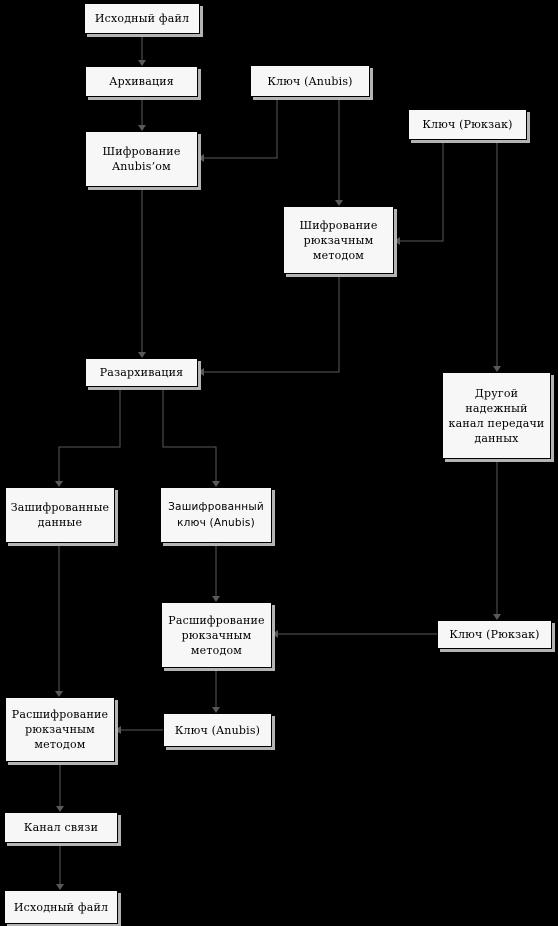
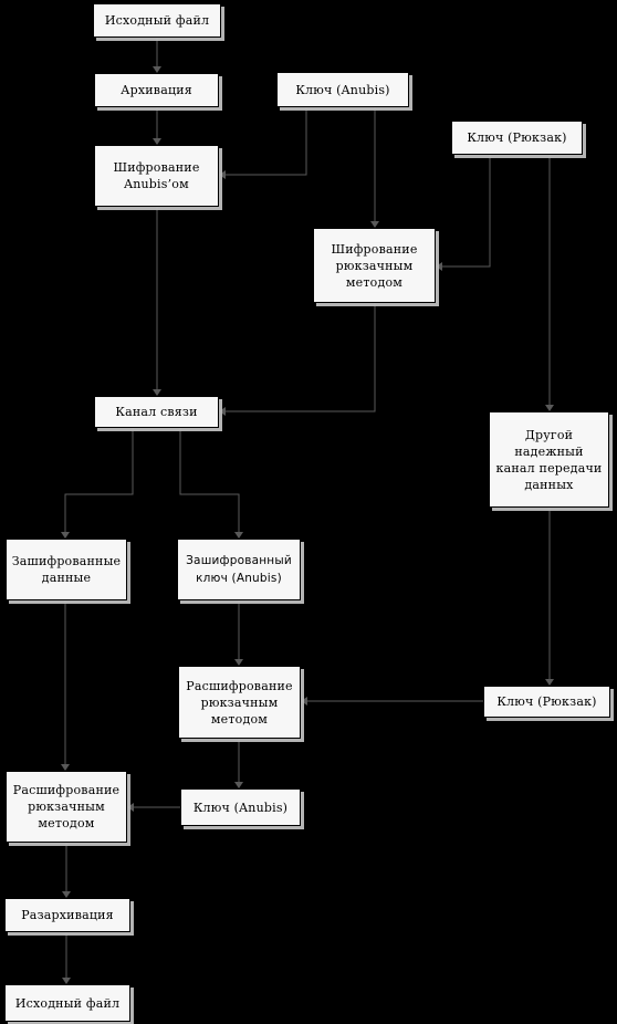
  Исходный файл
  Архивация
  Ключ (Anubis)
  Ключ (Рюкзак)
  Шифрование
  Anubis’ом
  Шифрование
  рюкзачным
  методом
- Разархивация
+ Канал связи
  Другой
  надежный
  канал передачи
  данных
  Зашифрованные
  данные
  Зашифрованный
  ключ (Anubis)
  Расшифрование
  рюкзачным
  методом
  Ключ (Рюкзак)
  Расшифрование
  рюкзачным
  методом
  Ключ (Anubis)
- Канал связи
+ Разархивация
  Исходный файл
